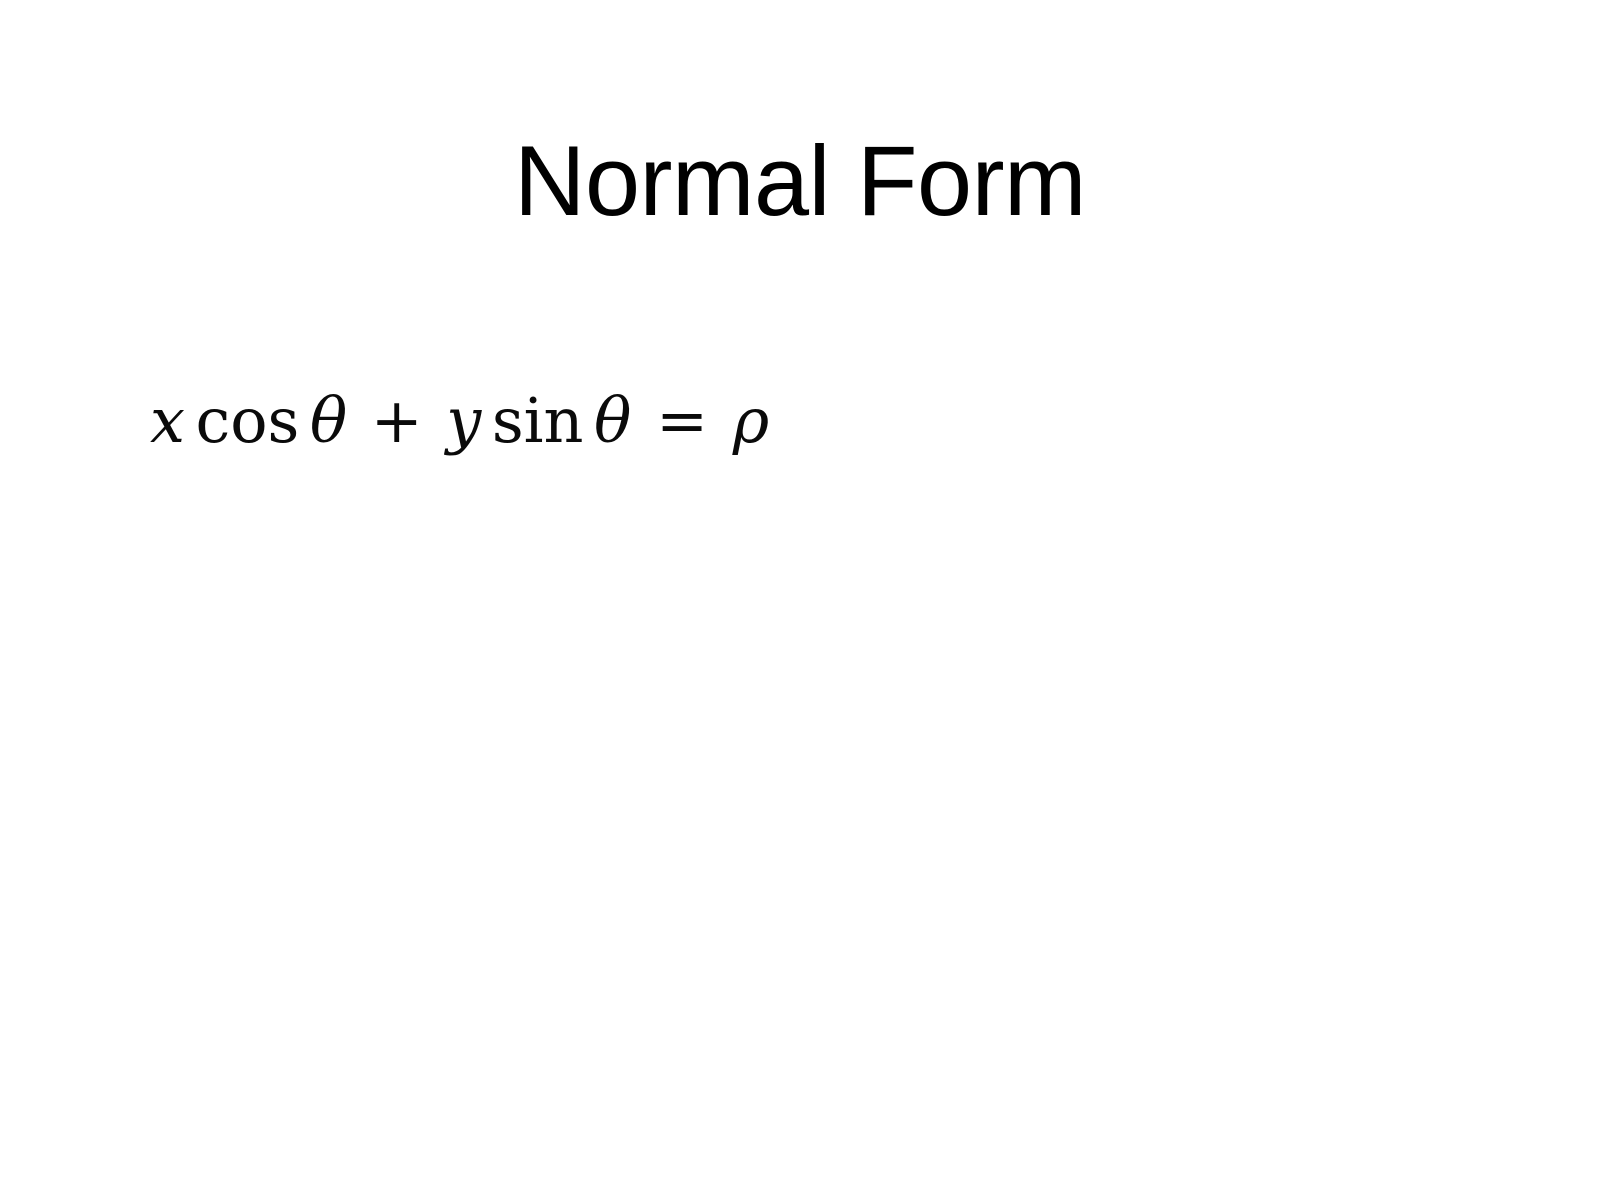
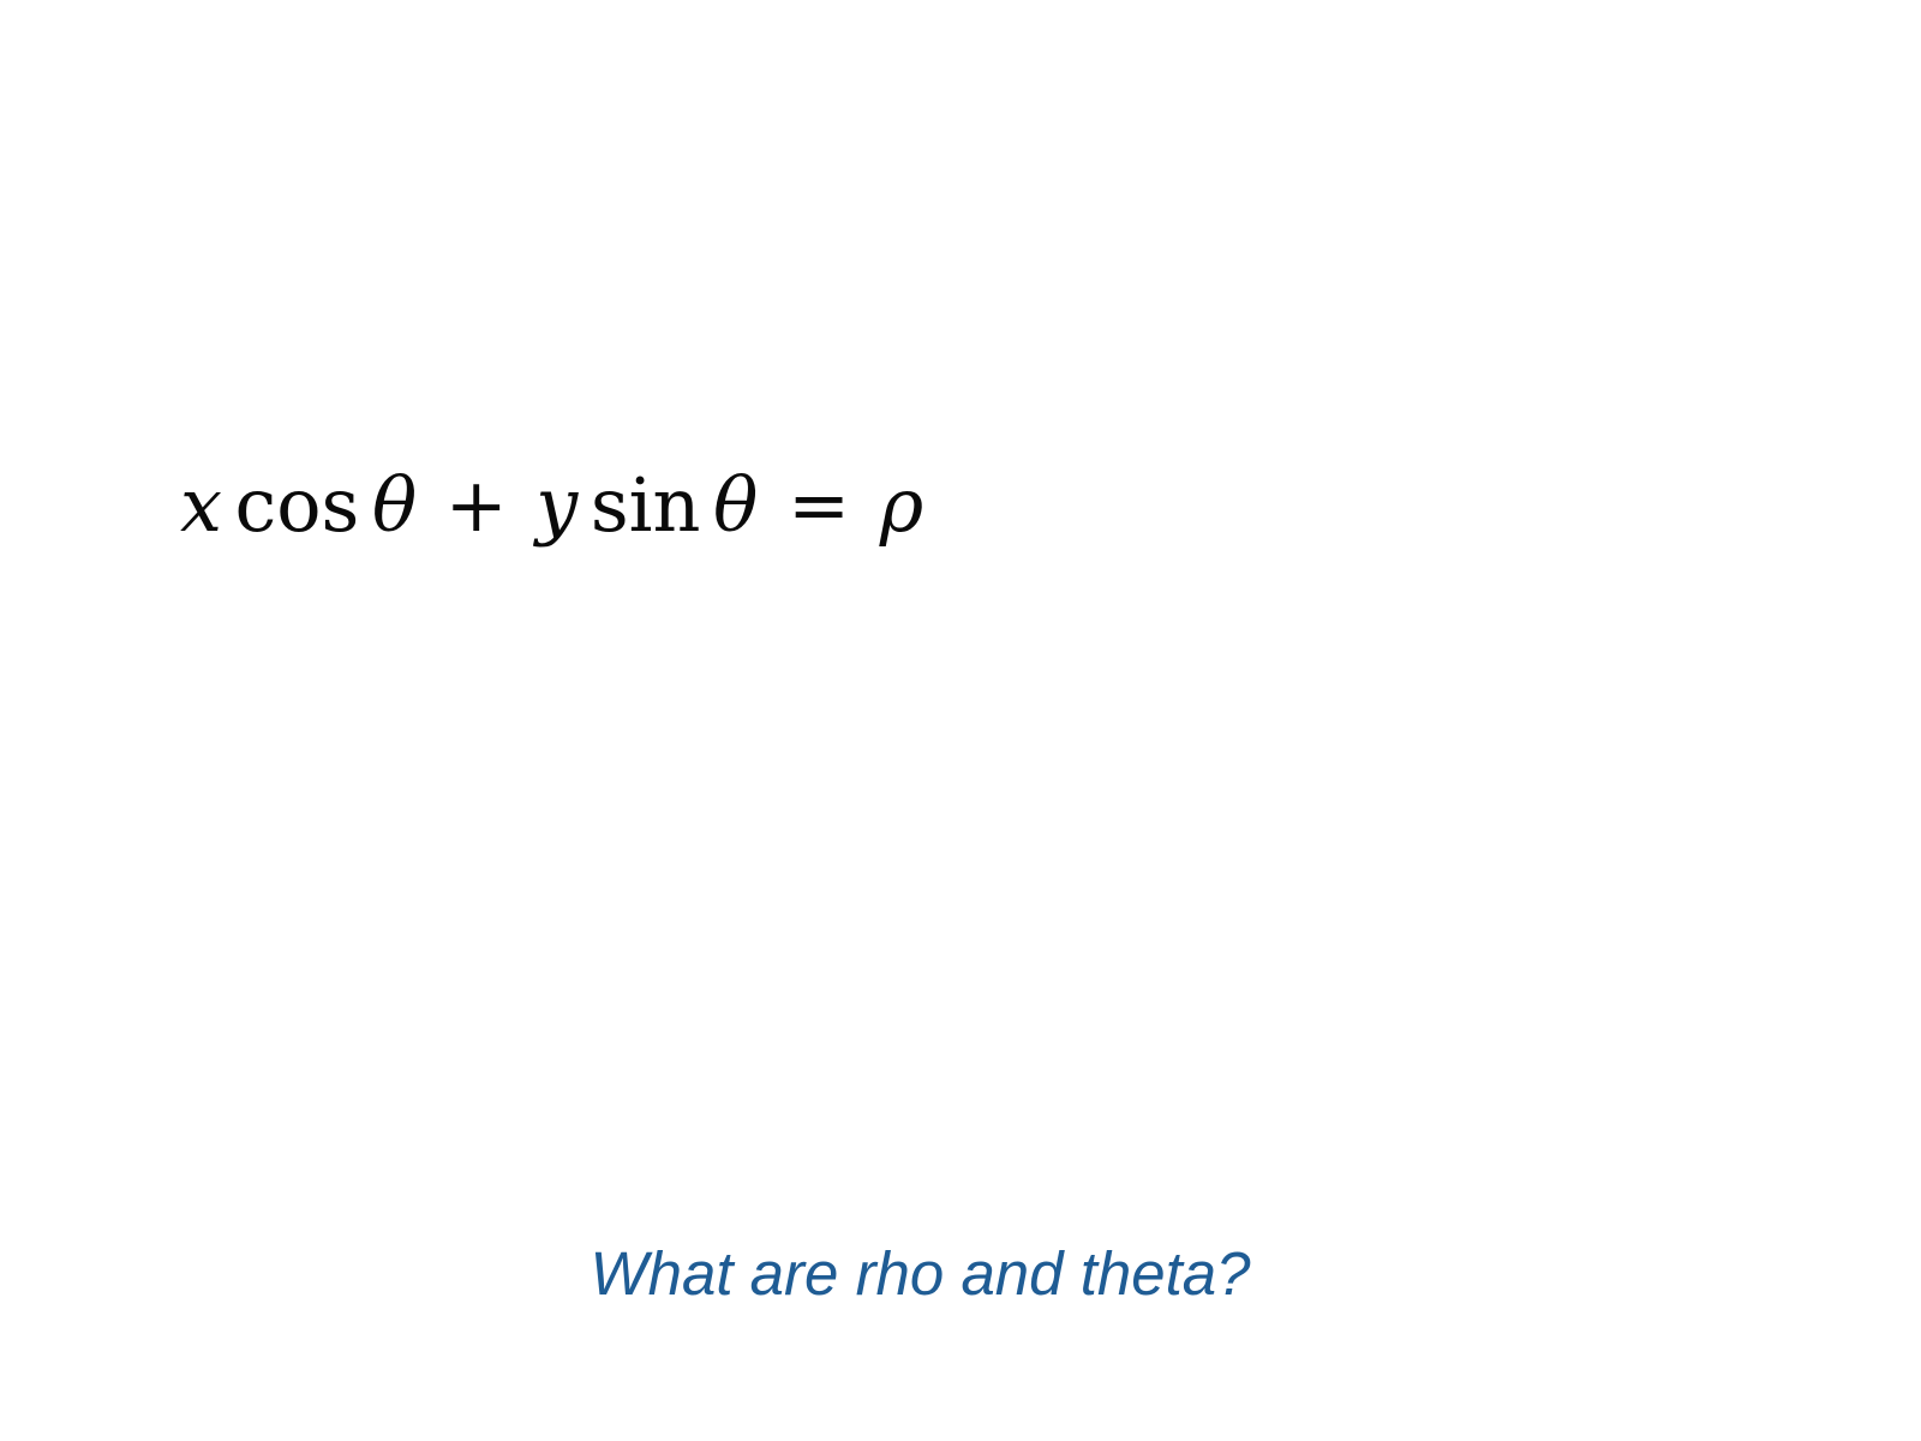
- Normal Form
  x cos θ + y sin θ = ρ
+ What are rho and theta?
